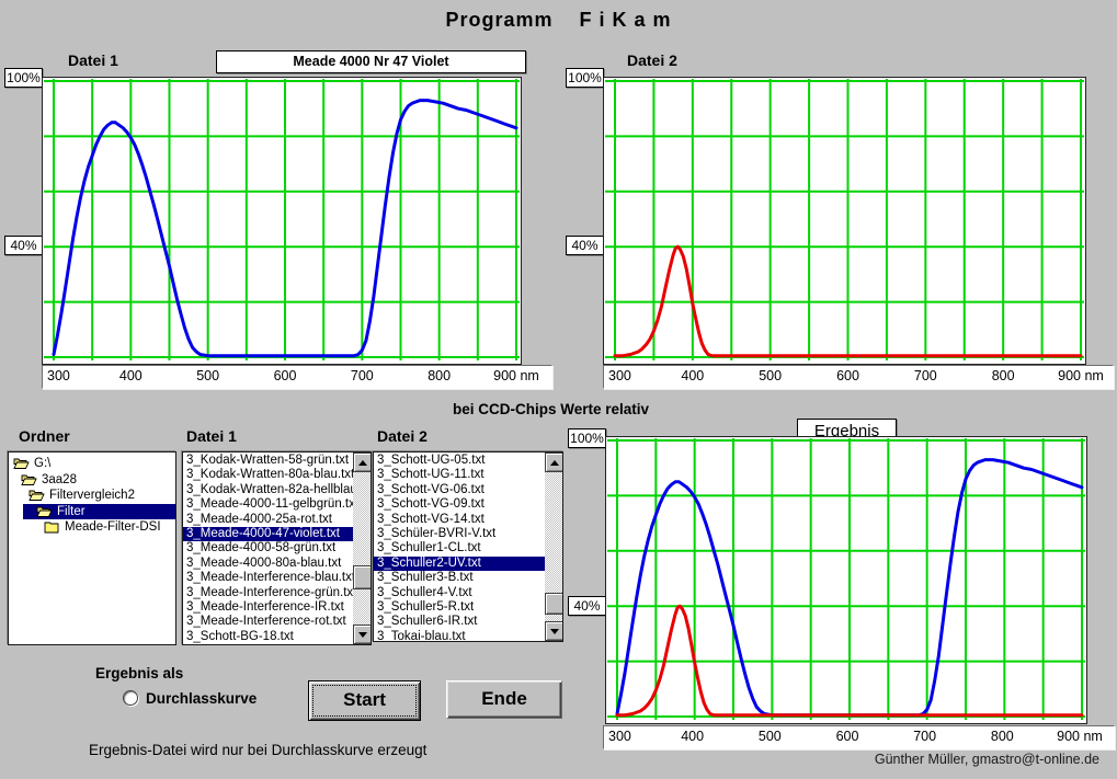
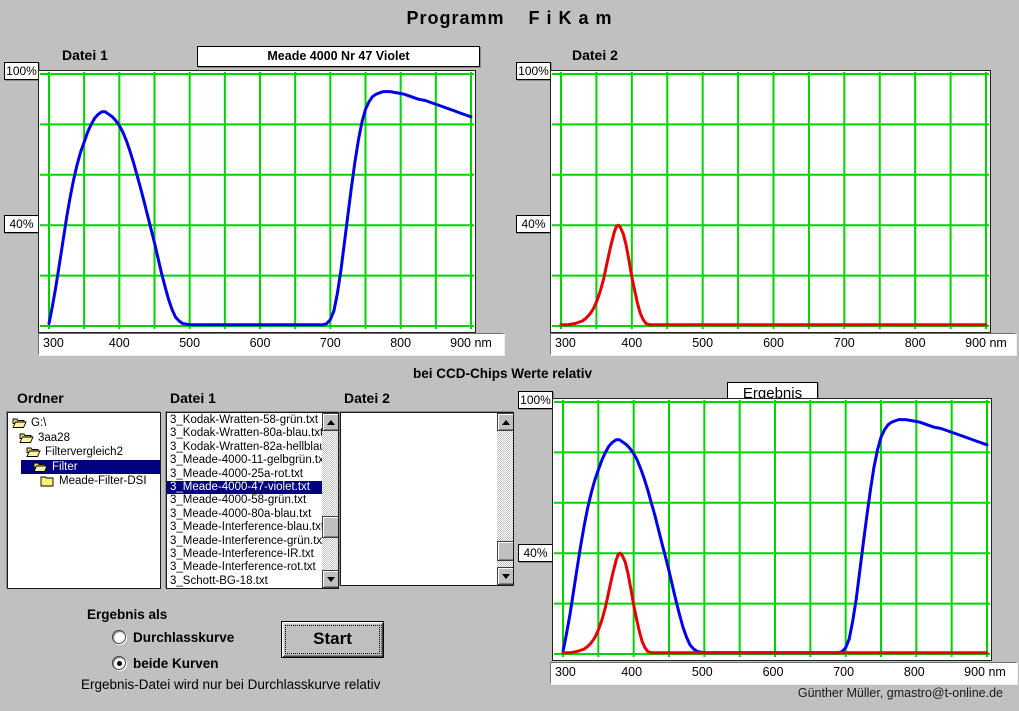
  Programm F i K a m
  Datei 1
  Meade 4000 Nr 47 Violet
  100%
  40%
  300
  400
  500
  600
  700
  800
  900 nm
  Datei 2
  100%
  40%
  300
  400
  500
  600
  700
  800
  900 nm
  bei CCD-Chips Werte relativ
  Ordner
  Datei 1
  Datei 2
  G:\
  3aa28
  Filtervergleich2
  Filter
  Meade-Filter-DSI
  3_Kodak-Wratten-58-grün.txt
  3_Kodak-Wratten-80a-blau.tx
  3_Kodak-Wratten-82a-hellbla
  3_Meade-4000-11-gelbgrün.tx
  3_Meade-4000-25a-rot.txt
  3_Meade-4000-47-violet.txt
  3_Meade-4000-58-grün.txt
  3_Meade-4000-80a-blau.txt
  3_Meade-Interference-blau.tx
  3_Meade-Interference-grün.tx
  3_Meade-Interference-IR.txt
  3_Meade-Interference-rot.txt
  3_Schott-BG-18.txt
- 3_Schott-UG-05.txt
- 3_Schott-UG-11.txt
- 3_Schott-VG-06.txt
- 3_Schott-VG-09.txt
- 3_Schott-VG-14.txt
- 3_Schüler-BVRI-V.txt
- 3_Schuller1-CL.txt
- 3_Schuller2-UV.txt
- 3_Schuller3-B.txt
- 3_Schuller4-V.txt
- 3_Schuller5-R.txt
- 3_Schuller6-IR.txt
- 3_Tokai-blau.txt
  Ergebnis als
  Durchlasskurve
+ beide Kurven
- Ergebnis-Datei wird nur bei Durchlasskurve erzeugt
+ Ergebnis-Datei wird nur bei Durchlasskurve relativ
  Start
- Ende
  Ergebnis
  100%
  40%
  300
  400
  500
  600
  700
  800
  900 nm
  Günther Müller, gmastro@t-online.de
